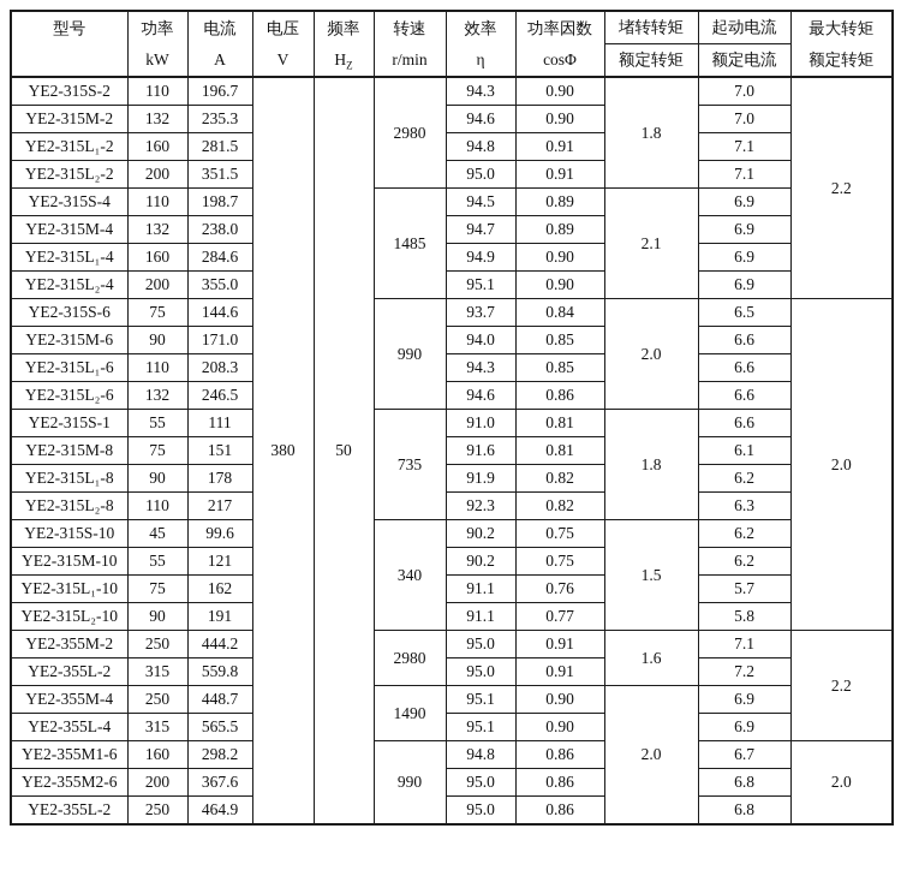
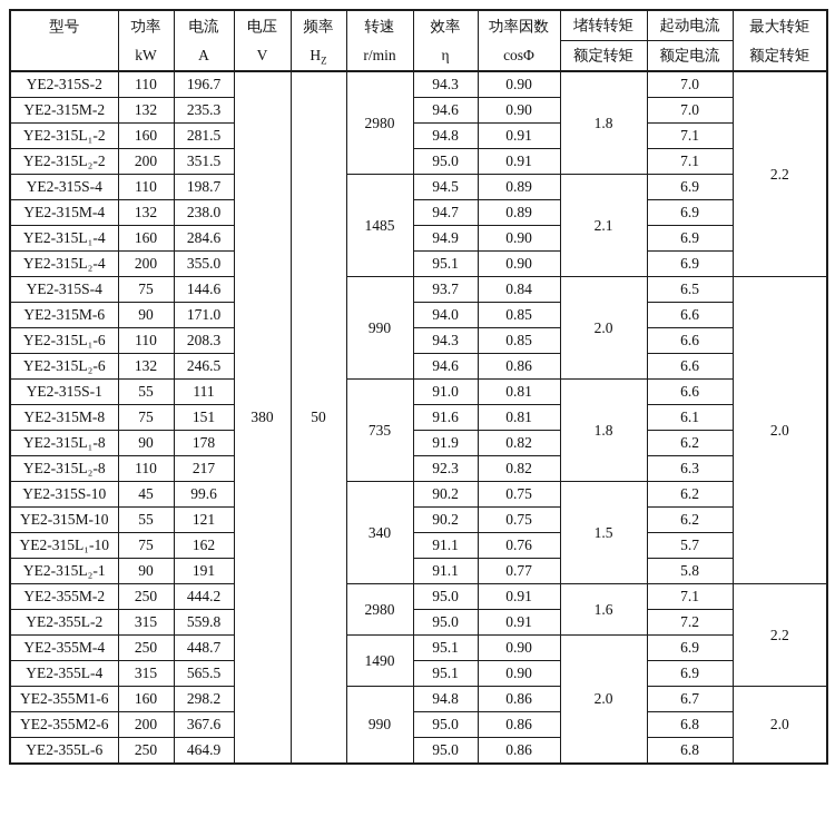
  型号	功率kW	电流A	电压V	频率HZ	转速r/min	效率η	功率因数cosΦ	堵转转矩额定转矩	起动电流额定电流	最大转矩额定转矩
  YE2-315S-2	110	196.7	380	50	2980	94.3	0.90	1.8	7.0	2.2
  YE2-315M-2	132	235.3	94.6	0.90	7.0
  YE2-315L₁-2	160	281.5	94.8	0.91	7.1
  YE2-315L₂-2	200	351.5	95.0	0.91	7.1
  YE2-315S-4	110	198.7	1485	94.5	0.89	2.1	6.9
  YE2-315M-4	132	238.0	94.7	0.89	6.9
  YE2-315L₁-4	160	284.6	94.9	0.90	6.9
  YE2-315L₂-4	200	355.0	95.1	0.90	6.9
- YE2-315S-6	75	144.6	990	93.7	0.84	2.0	6.5	2.0
+ YE2-315S-4	75	144.6	990	93.7	0.84	2.0	6.5	2.0
  YE2-315M-6	90	171.0	94.0	0.85	6.6
  YE2-315L₁-6	110	208.3	94.3	0.85	6.6
  YE2-315L₂-6	132	246.5	94.6	0.86	6.6
  YE2-315S-1	55	111	735	91.0	0.81	1.8	6.6
  YE2-315M-8	75	151	91.6	0.81	6.1
  YE2-315L₁-8	90	178	91.9	0.82	6.2
  YE2-315L₂-8	110	217	92.3	0.82	6.3
  YE2-315S-10	45	99.6	340	90.2	0.75	1.5	6.2
  YE2-315M-10	55	121	90.2	0.75	6.2
  YE2-315L₁-10	75	162	91.1	0.76	5.7
- YE2-315L₂-10	90	191	91.1	0.77	5.8
+ YE2-315L₂-1	90	191	91.1	0.77	5.8
  YE2-355M-2	250	444.2	2980	95.0	0.91	1.6	7.1	2.2
  YE2-355L-2	315	559.8	95.0	0.91	7.2
  YE2-355M-4	250	448.7	1490	95.1	0.90	2.0	6.9
  YE2-355L-4	315	565.5	95.1	0.90	6.9
  YE2-355M1-6	160	298.2	990	94.8	0.86	6.7	2.0
  YE2-355M2-6	200	367.6	95.0	0.86	6.8
- YE2-355L-2	250	464.9	95.0	0.86	6.8
+ YE2-355L-6	250	464.9	95.0	0.86	6.8
